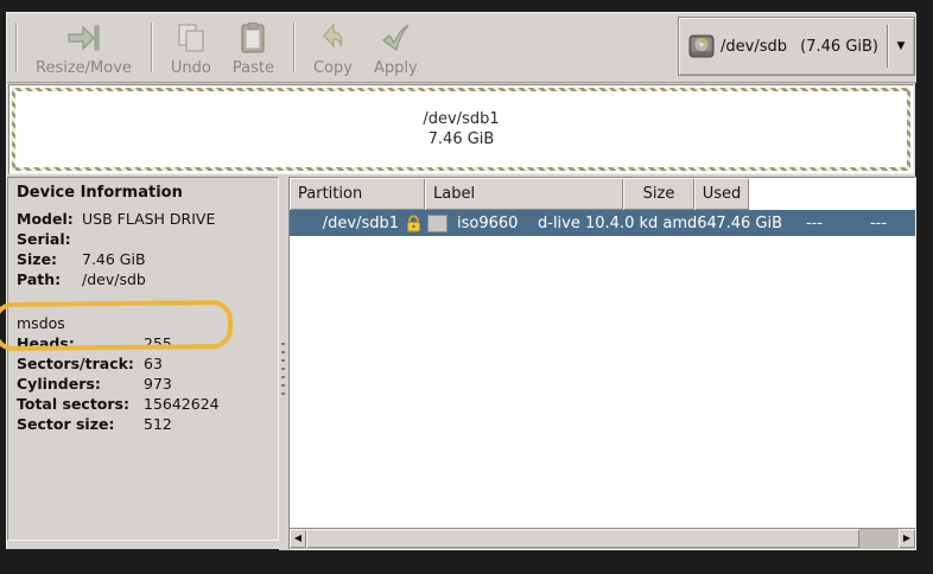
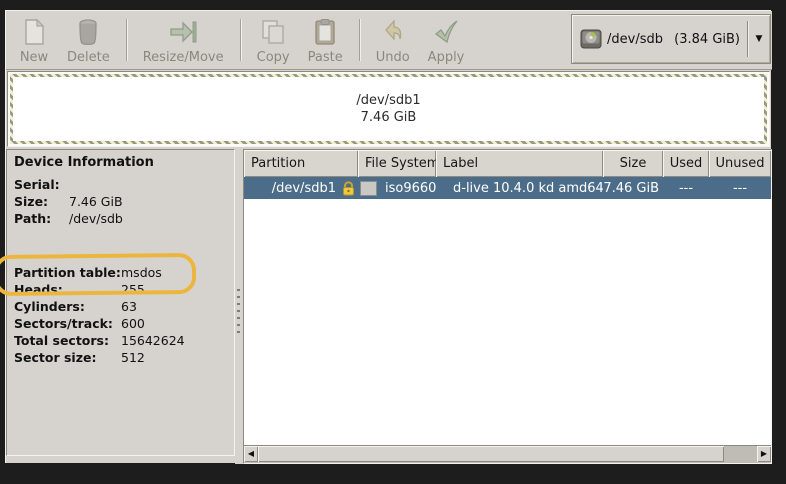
+ New
+ Delete
  Resize/Move
- Undo
+ Copy
  Paste
- Copy
+ Undo
  Apply
  /dev/sdb
- (7.46 GiB)
+ (3.84 GiB)
  ▼
  /dev/sdb1
  7.46 GiB
  Device Information
- Model:
- USB FLASH DRIVE
  Serial:
  Size:
  7.46 GiB
  Path:
  /dev/sdb
+ Partition table:
  msdos
  Heads:
  255
- Sectors/track:
+ Cylinders:
  63
- Cylinders:
+ Sectors/track:
- 973
+ 600
  Total sectors:
  15642624
  Sector size:
  512
  Partition
+ File System
  Label
  Size
  Used
+ Unused
  /dev/sdb1
  iso9660
  d-live 10.4.0 kd amd64
  7.46 GiB
  ---
  ---
  ◀
  ▶
